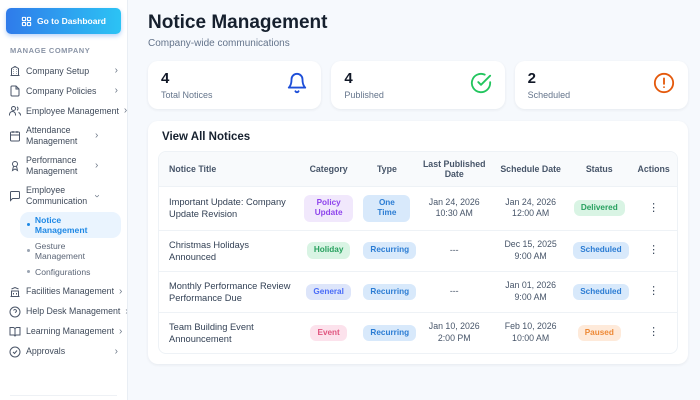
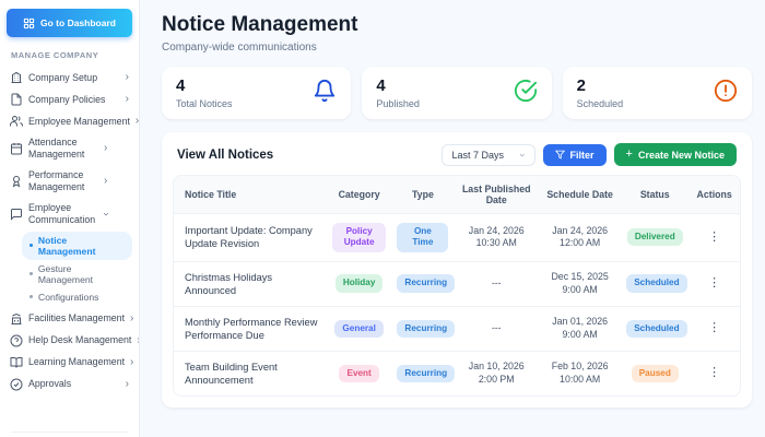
  Go to Dashboard
  MANAGE COMPANY
  Company Setup
  ›
  Company Policies
  ›
  Employee Management
  ›
  Attendance Management
  ›
  Performance Management
  ›
  Employee Communication
  Notice Management
  Gesture Management
  Configurations
  Facilities Management
  ›
  Help Desk Management
  Learning Management
  ›
  Approvals
  ›
  Notice Management
  Company-wide communications
  4
  Total Notices
  4
  Published
  2
  Scheduled
  View All Notices
+ Last 7 Days
+ Filter
+ +
+ Create New Notice
  Notice Title
  Category
  Type
  Last Published Date
  Schedule Date
  Status
  Actions
  Important Update: Company Update Revision
  Policy Update
  One Time
  Jan 24, 2026 10:30 AM
  Jan 24, 2026 12:00 AM
  Delivered
  ⋮
  Christmas Holidays Announced
  Holiday
  Recurring
  ---
  Dec 15, 2025 9:00 AM
  Scheduled
  ⋮
  Monthly Performance Review Performance Due
  General
  Recurring
  ---
  Jan 01, 2026 9:00 AM
  Scheduled
  ⋮
  Team Building Event Announcement
  Event
  Recurring
  Jan 10, 2026 2:00 PM
  Feb 10, 2026 10:00 AM
  Paused
  ⋮
